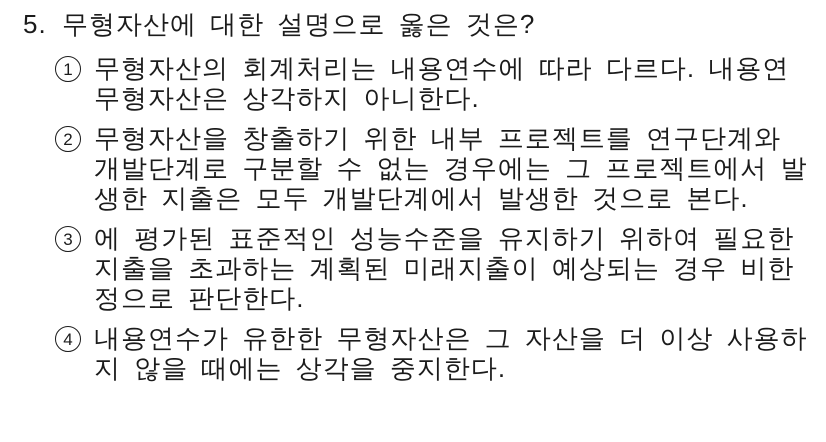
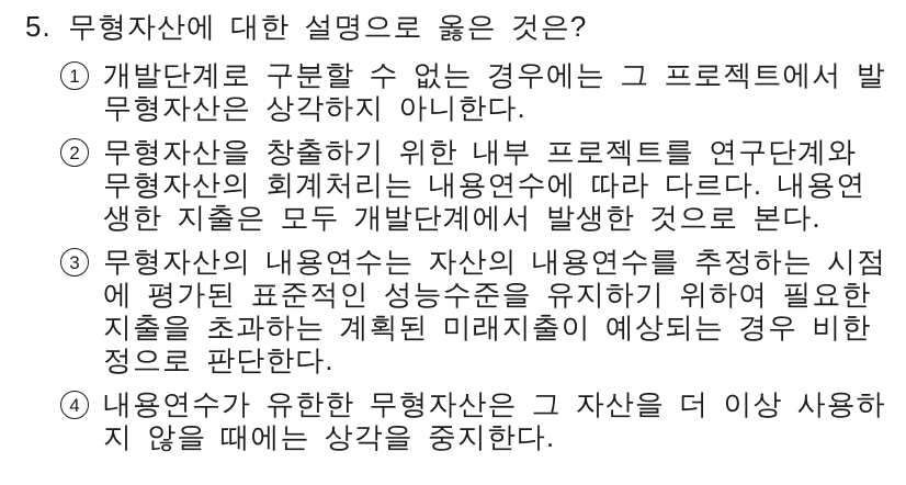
  5.
  무형자산에 대한 설명으로 옳은 것은?
  1
- 무형자산의 회계처리는 내용연수에 따라 다르다. 내용연
+ 개발단계로 구분할 수 없는 경우에는 그 프로젝트에서 발
  무형자산은 상각하지 아니한다.
  2
  무형자산을 창출하기 위한 내부 프로젝트를 연구단계와
- 개발단계로 구분할 수 없는 경우에는 그 프로젝트에서 발
+ 무형자산의 회계처리는 내용연수에 따라 다르다. 내용연
  생한 지출은 모두 개발단계에서 발생한 것으로 본다.
  3
+ 무형자산의 내용연수는 자산의 내용연수를 추정하는 시점
  에 평가된 표준적인 성능수준을 유지하기 위하여 필요한
  지출을 초과하는 계획된 미래지출이 예상되는 경우 비한
  정으로 판단한다.
  4
  내용연수가 유한한 무형자산은 그 자산을 더 이상 사용하
  지 않을 때에는 상각을 중지한다.
